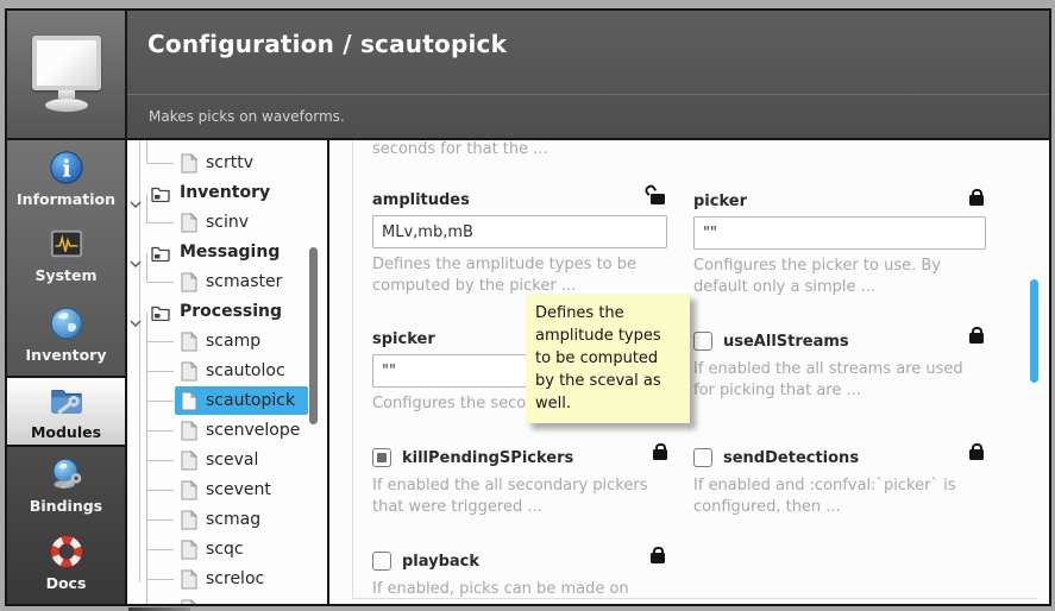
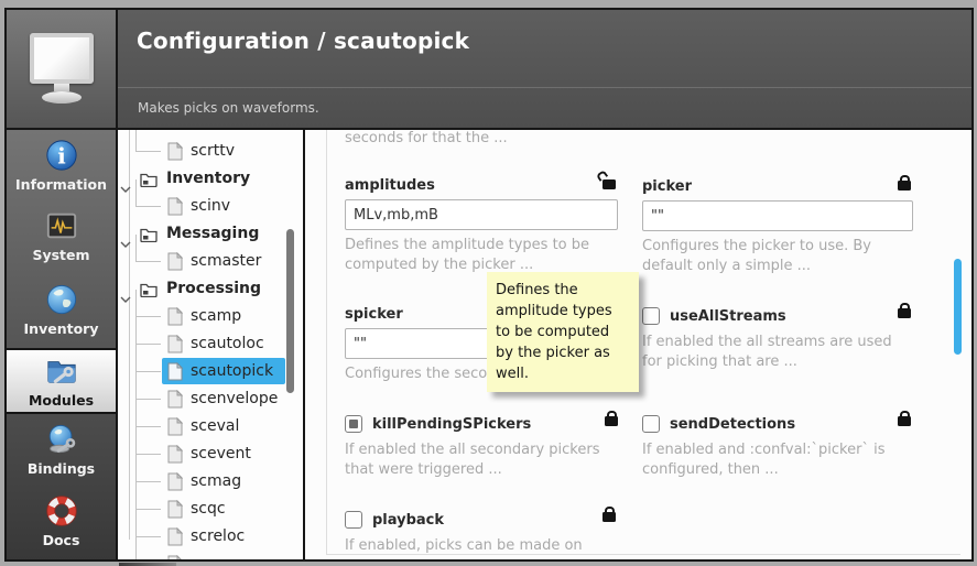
  Configuration / scautopick
  Makes picks on waveforms.
  i
  Information
  System
  Inventory
  Modules
  Bindings
  Docs
  scrttv
  Inventory
  scinv
  Messaging
  scmaster
  Processing
  scamp
  scautoloc
  scautopick
  scenvelope
  sceval
  scevent
  scmag
  scqc
  screloc
  seconds for that the ...
  amplitudes
  MLv,mb,mB
  Defines the amplitude types to be computed by the picker ...
  picker
  ""
  Configures the picker to use. By default only a simple ...
  spicker
  ""
  useAllStreams
  If enabled the all streams are used for picking that are ...
  killPendingSPickers
  If enabled the all secondary pickers that were triggered ...
  sendDetections
  If enabled and :confval:`picker` is configured, then ...
  playback
  If enabled, picks can be made on
- Defines the amplitude types to be computed by the sceval as well.
+ Defines the amplitude types to be computed by the picker as well.
